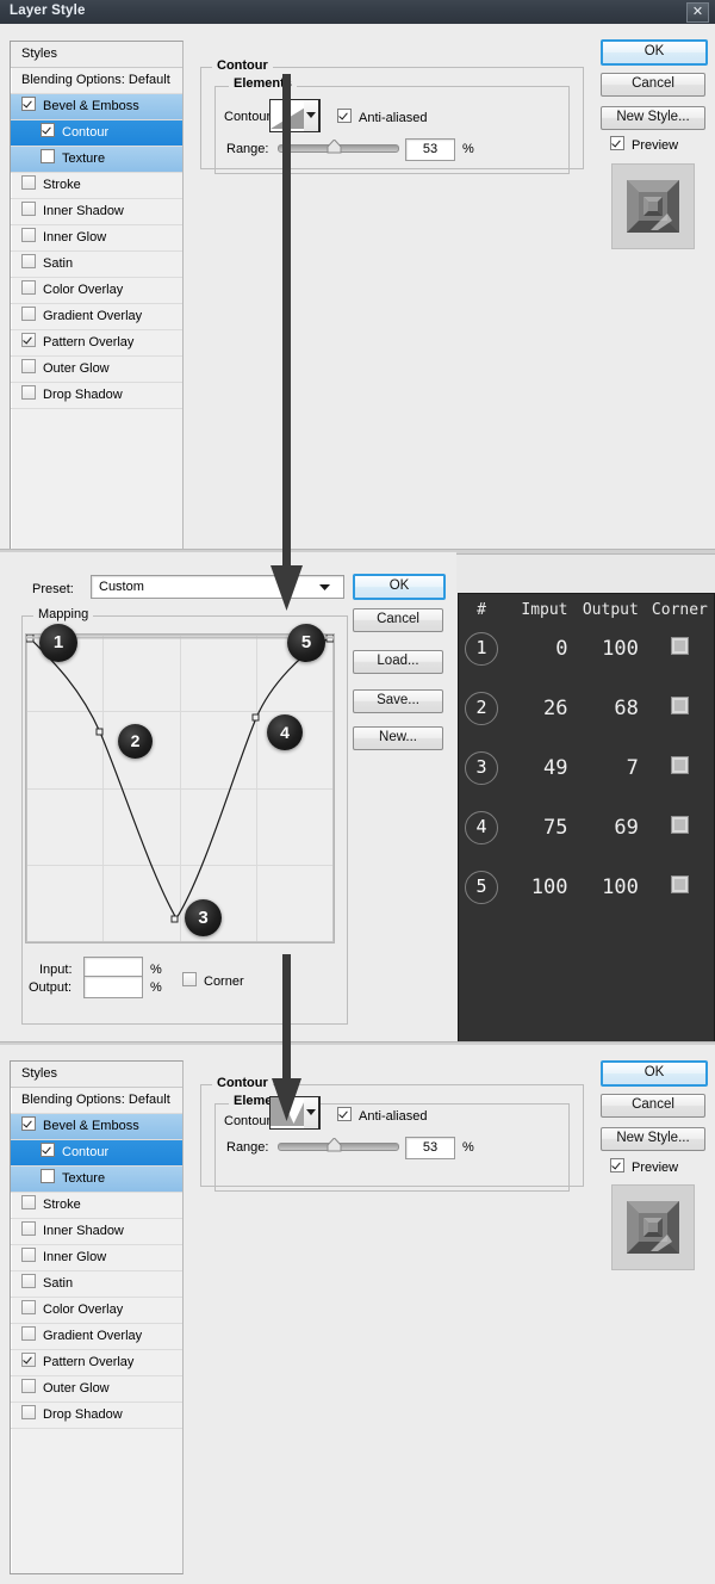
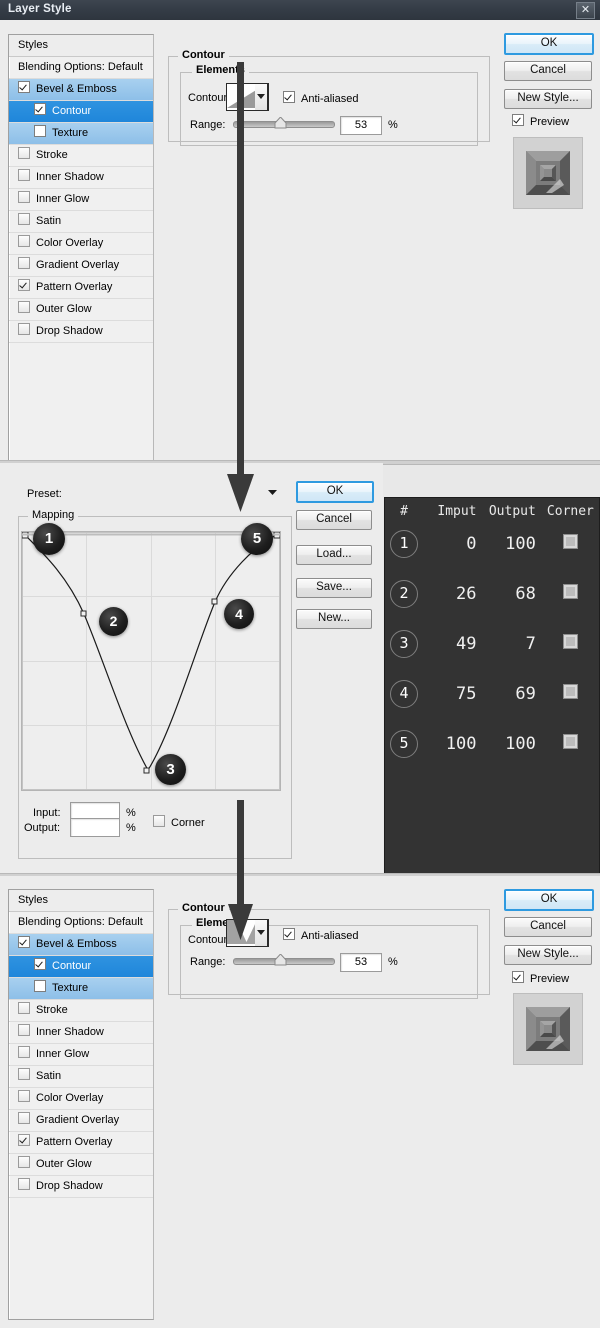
  Layer Style
  ✕
  Styles
  Blending Options: Default
  Bevel & Emboss
  Contour
  Texture
  Stroke
  Inner Shadow
  Inner Glow
  Satin
  Color Overlay
  Gradient Overlay
  Pattern Overlay
  Outer Glow
  Drop Shadow
  Contour
  Element
  Contou
  Anti-aliased
  Range:
  53
  %
  OK
  Cancel
  New Style...
  Preview
  Preset:
- Custom
  Mapping
  1
  2
  3
  4
  5
  Input:
  %
  Output:
  %
  Corner
  OK
  Cancel
  Load...
  Save...
  New...
  #
  Imput
  Output
  Corner
  1
  0
  100
  2
  26
  68
  3
  49
  7
  4
  75
  69
  5
  100
  100
  Styles
  Blending Options: Default
  Bevel & Emboss
  Contour
  Texture
  Stroke
  Inner Shadow
  Inner Glow
  Satin
  Color Overlay
  Gradient Overlay
  Pattern Overlay
  Outer Glow
  Drop Shadow
  Contour
  Contou
  Anti-aliased
  Range:
  53
  %
  OK
  Cancel
  New Style...
  Preview
